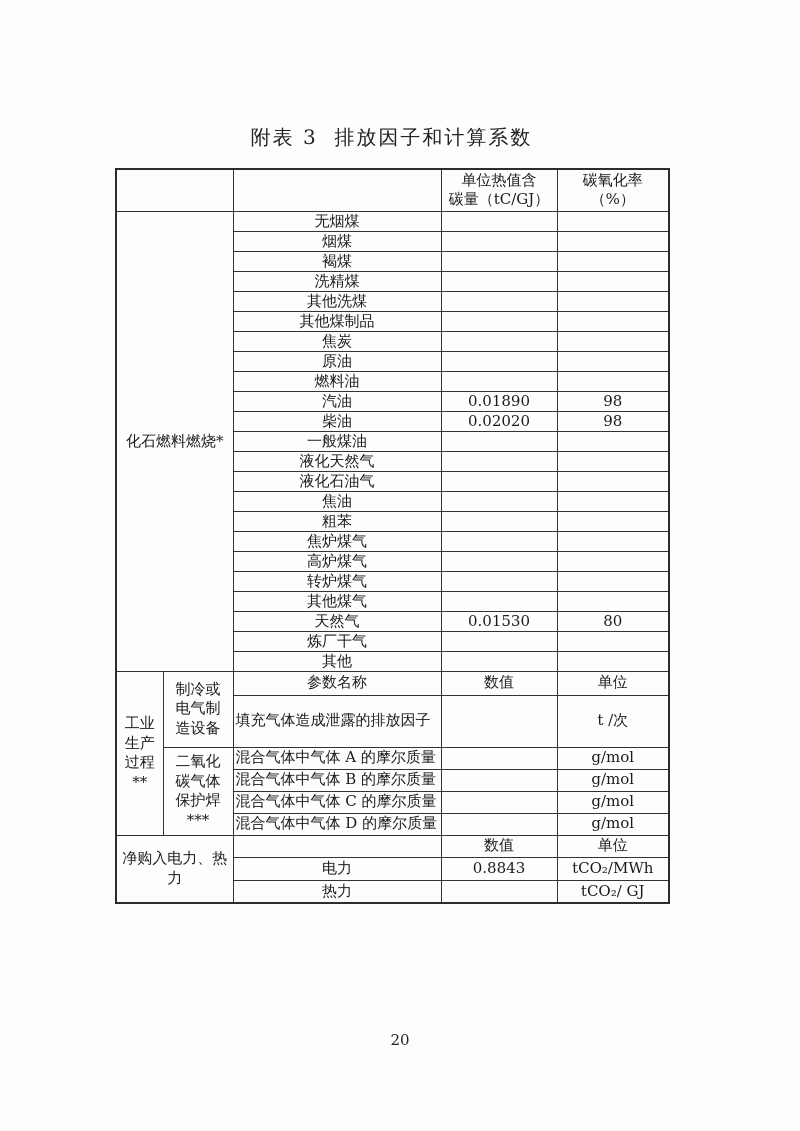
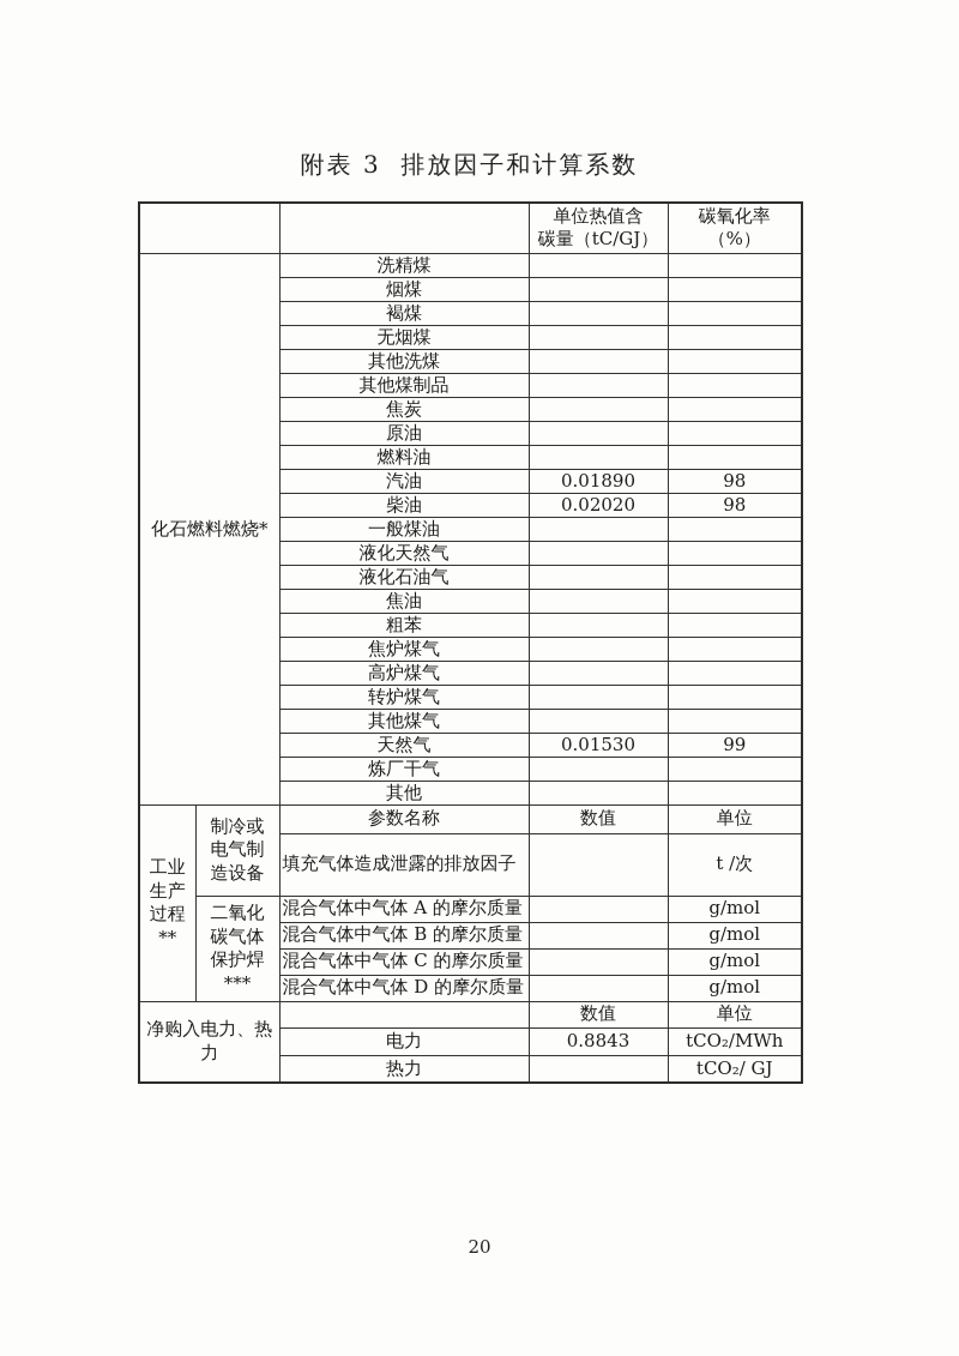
  附表 3 排放因子和计算系数
  		单位热值含 碳量（tC/GJ）	碳氧化率 （%）
- 化石燃料燃烧*	无烟煤
+ 化石燃料燃烧*	洗精煤
  烟煤
  褐煤
- 洗精煤
+ 无烟煤
  其他洗煤
  其他煤制品
  焦炭
  原油
  燃料油
  汽油	0.01890	98
  柴油	0.02020	98
  一般煤油
  液化天然气
  液化石油气
  焦油
  粗苯
  焦炉煤气
  高炉煤气
  转炉煤气
  其他煤气
- 天然气	0.01530	80
+ 天然气	0.01530	99
  炼厂干气
  其他
  工业 生产 过程 **	制冷或 电气制 造设备	参数名称	数值	单位
  填充气体造成泄露的排放因子		t /次
  二氧化 碳气体 保护焊 ***	混合气体中气体 A 的摩尔质量		g/mol
  混合气体中气体 B 的摩尔质量		g/mol
  混合气体中气体 C 的摩尔质量		g/mol
  混合气体中气体 D 的摩尔质量		g/mol
  净购入电力、热 力		数值	单位
  电力	0.8843	tCO₂/MWh
  热力		tCO₂/ GJ
  20
